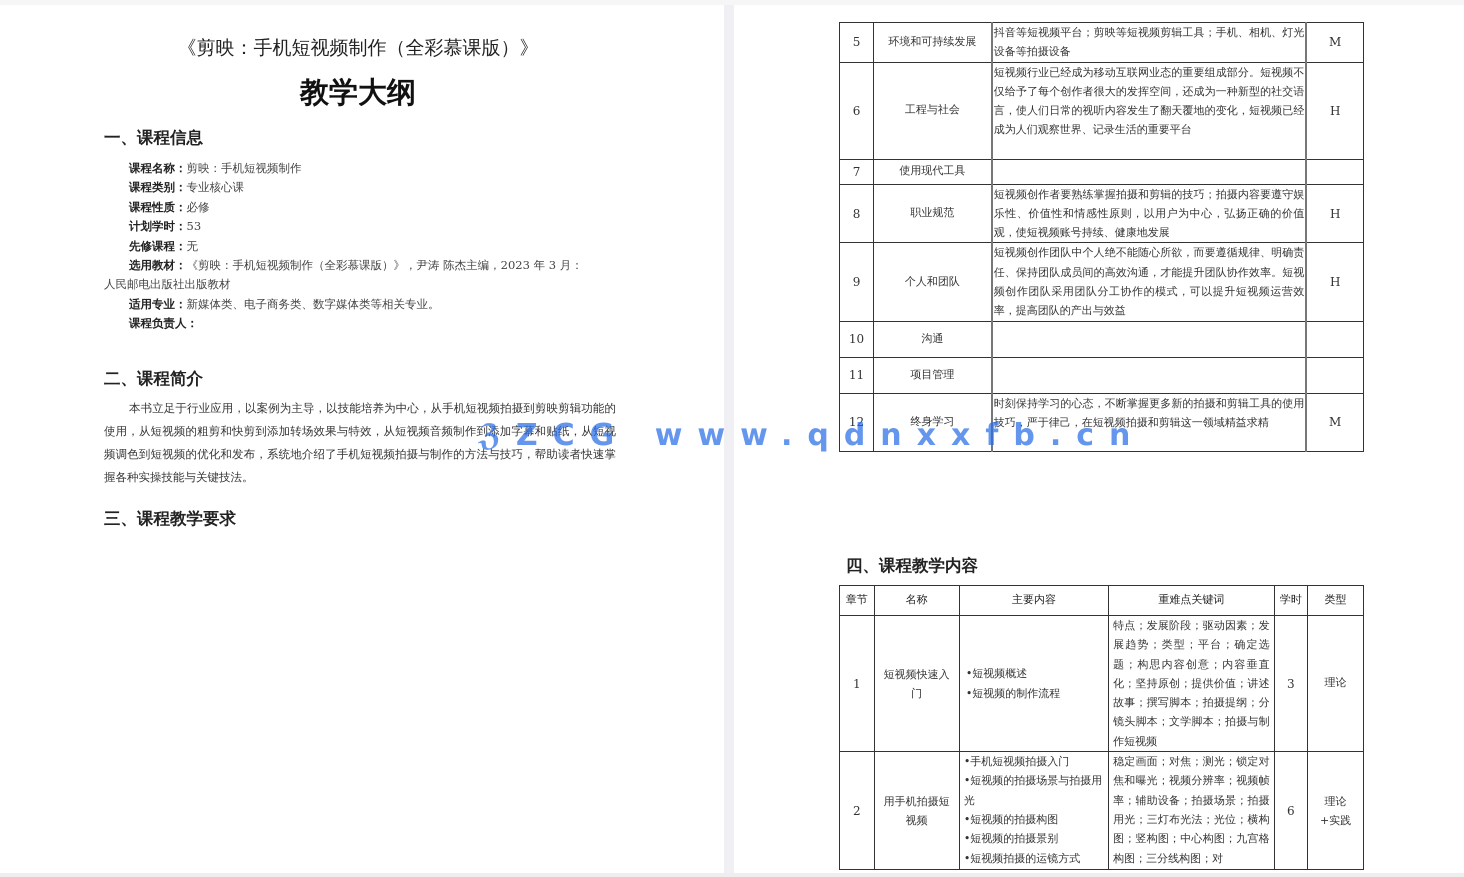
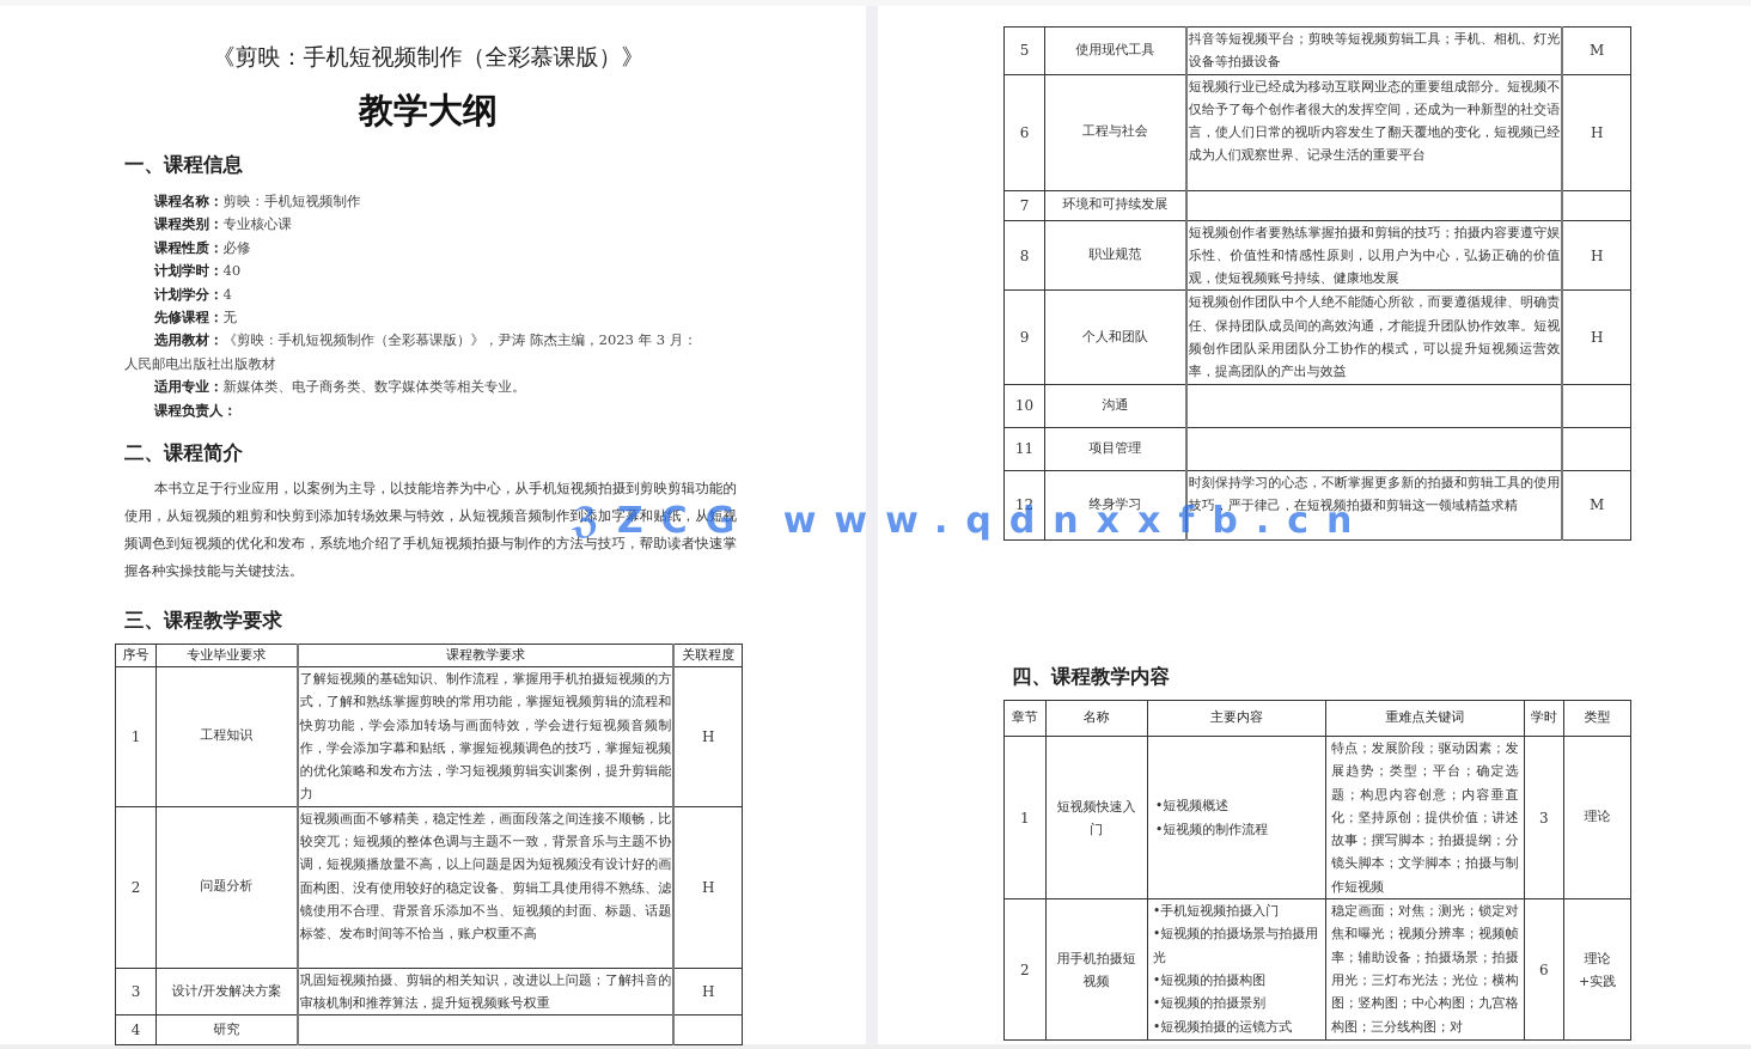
  《剪映：手机短视频制作（全彩慕课版）》
  教学大纲
  一、课程信息
  课程名称：剪映：手机短视频制作
  课程类别：专业核心课
  课程性质：必修
- 计划学时：53
+ 计划学时：40
+ 计划学分：4
  先修课程：无
  选用教材：《剪映：手机短视频制作（全彩慕课版）》，尹涛 陈杰主编，2023 年 3 月：
  人民邮电出版社出版教材
  适用专业：新媒体类、电子商务类、数字媒体类等相关专业。
  课程负责人：
  二、课程简介
  本书立足于行业应用，以案例为主导，以技能培养为中心，从手机短视频拍摄到剪映剪辑功能的使用，从短视频的粗剪和快剪到添加转场效果与特效，从短视频音频制作到添加字幕和贴纸，从短视频调色到短视频的优化和发布，系统地介绍了手机短视频拍摄与制作的方法与技巧，帮助读者快速掌握各种实操技能与关键技法。
  三、课程教学要求
+ 序号	专业毕业要求	课程教学要求	关联程度
+ 1	工程知识	了解短视频的基础知识、制作流程，掌握用手机拍摄短视频的方式，了解和熟练掌握剪映的常用功能，掌握短视频剪辑的流程和快剪功能，学会添加转场与画面特效，学会进行短视频音频制作，学会添加字幕和贴纸，掌握短视频调色的技巧，掌握短视频的优化策略和发布方法，学习短视频剪辑实训案例，提升剪辑能力	H
+ 2	问题分析	短视频画面不够精美，稳定性差，画面段落之间连接不顺畅，比较突兀；短视频的整体色调与主题不一致，背景音乐与主题不协调，短视频播放量不高，以上问题是因为短视频没有设计好的画面构图、没有使用较好的稳定设备、剪辑工具使用得不熟练、滤镜使用不合理、背景音乐添加不当、短视频的封面、标题、话题标签、发布时间等不恰当，账户权重不高	H
+ 3	设计/开发解决方案	巩固短视频拍摄、剪辑的相关知识，改进以上问题；了解抖音的审核机制和推荐算法，提升短视频账号权重	H
+ 4	研究
- 5	环境和可持续发展	抖音等短视频平台；剪映等短视频剪辑工具；手机、相机、灯光设备等拍摄设备	M
+ 5	使用现代工具	抖音等短视频平台；剪映等短视频剪辑工具；手机、相机、灯光设备等拍摄设备	M
  6	工程与社会	短视频行业已经成为移动互联网业态的重要组成部分。短视频不仅给予了每个创作者很大的发挥空间，还成为一种新型的社交语言，使人们日常的视听内容发生了翻天覆地的变化，短视频已经成为人们观察世界、记录生活的重要平台	H
- 7	使用现代工具
+ 7	环境和可持续发展
  8	职业规范	短视频创作者要熟练掌握拍摄和剪辑的技巧；拍摄内容要遵守娱乐性、价值性和情感性原则，以用户为中心，弘扬正确的价值观，使短视频账号持续、健康地发展	H
  9	个人和团队	短视频创作团队中个人绝不能随心所欲，而要遵循规律、明确责任、保持团队成员间的高效沟通，才能提升团队协作效率。短视频创作团队采用团队分工协作的模式，可以提升短视频运营效率，提高团队的产出与效益	H
  10	沟通
  11	项目管理
  12	终身学习	时刻保持学习的心态，不断掌握更多新的拍摄和剪辑工具的使用技巧，严于律己，在短视频拍摄和剪辑这一领域精益求精	M
  四、课程教学内容
  章节	名称	主要内容	重难点关键词	学时	类型
  1	短视频快速入门	•短视频概述 •短视频的制作流程	特点；发展阶段；驱动因素；发展趋势；类型；平台；确定选题；构思内容创意；内容垂直化；坚持原创；提供价值；讲述故事；撰写脚本；拍摄提纲；分镜头脚本；文学脚本；拍摄与制作短视频	3	理论
  2	用手机拍摄短视频	•手机短视频拍摄入门 •短视频的拍摄场景与拍摄用光 •短视频的拍摄构图 •短视频的拍摄景别 •短视频拍摄的运镜方式	稳定画面；对焦；测光；锁定对焦和曝光；视频分辨率；视频帧率；辅助设备；拍摄场景；拍摄用光；三灯布光法；光位；横构图；竖构图；中心构图；九宫格构图；三分线构图；对	6	理论+实践
  ℨZCG www.qdnxxfb.cn
